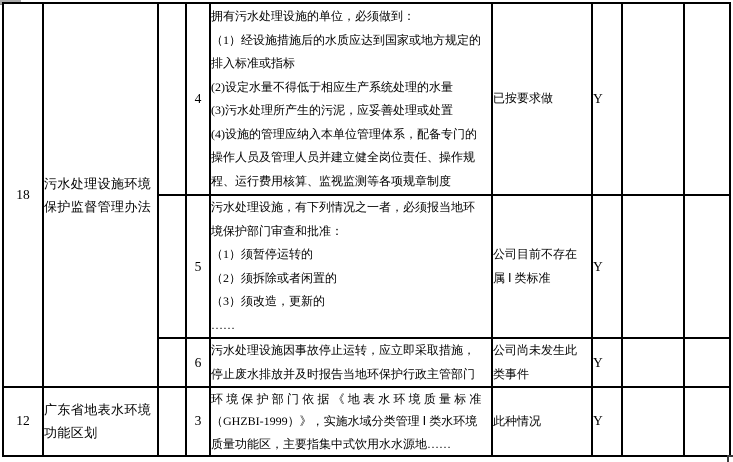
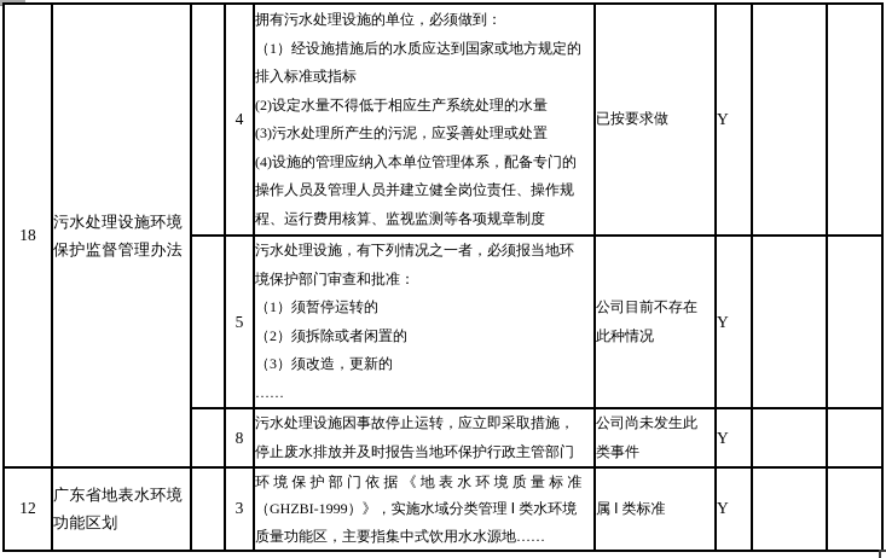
  18	污水处理设施环境 保护监督管理办法		4	拥有污水处理设施的单位，必须做到： （1）经设施措施后的水质应达到国家或地方规定的 排入标准或指标 (2)设定水量不得低于相应生产系统处理的水量 (3)污水处理所产生的污泥，应妥善处理或处置 (4)设施的管理应纳入本单位管理体系，配备专门的 操作人员及管理人员并建立健全岗位责任、操作规 程、运行费用核算、监视监测等各项规章制度	已按要求做	Y
- 	5	污水处理设施，有下列情况之一者，必须报当地环 境保护部门审查和批准： （1）须暂停运转的 （2）须拆除或者闲置的 （3）须改造，更新的 ……	公司目前不存在 属 Ⅰ 类标准	Y
+ 	5	污水处理设施，有下列情况之一者，必须报当地环 境保护部门审查和批准： （1）须暂停运转的 （2）须拆除或者闲置的 （3）须改造，更新的 ……	公司目前不存在 此种情况	Y
- 	6	污水处理设施因事故停止运转，应立即采取措施， 停止废水排放并及时报告当地环保护行政主管部门	公司尚未发生此 类事件	Y
+ 	8	污水处理设施因事故停止运转，应立即采取措施， 停止废水排放并及时报告当地环保护行政主管部门	公司尚未发生此 类事件	Y
- 12	广东省地表水环境 功能区划		3	环境保护部门依据《地表水环境质量标准 （GHZBI-1999）》，实施水域分类管理 Ⅰ 类水环境 质量功能区，主要指集中式饮用水水源地……	此种情况	Y
+ 12	广东省地表水环境 功能区划		3	环境保护部门依据《地表水环境质量标准 （GHZBI-1999）》，实施水域分类管理 Ⅰ 类水环境 质量功能区，主要指集中式饮用水水源地……	属 Ⅰ 类标准	Y
